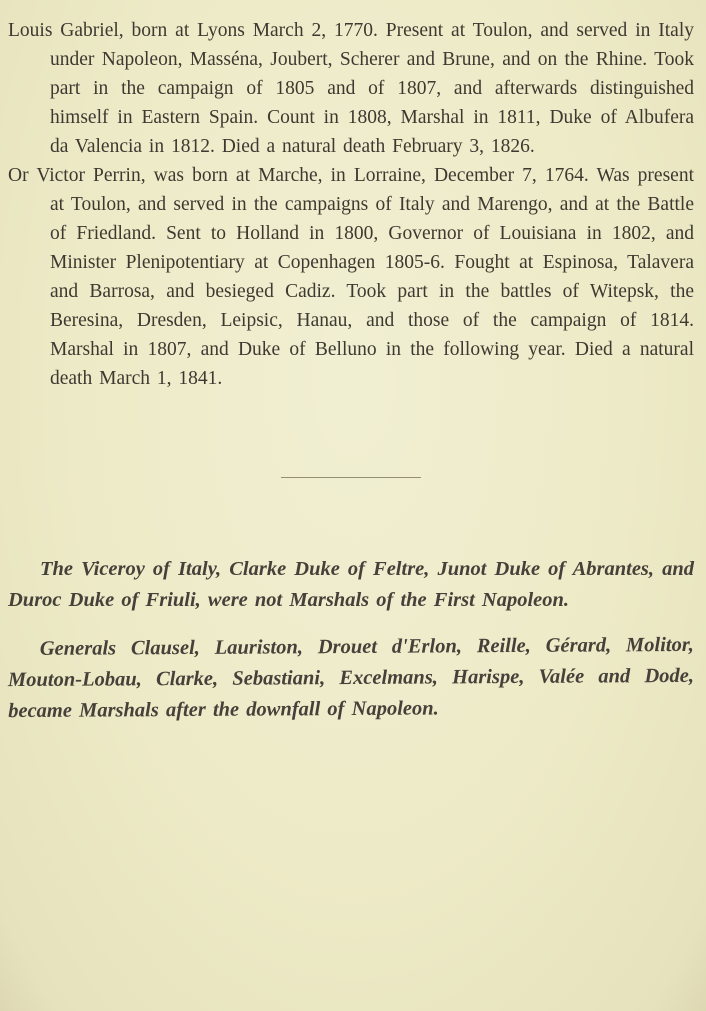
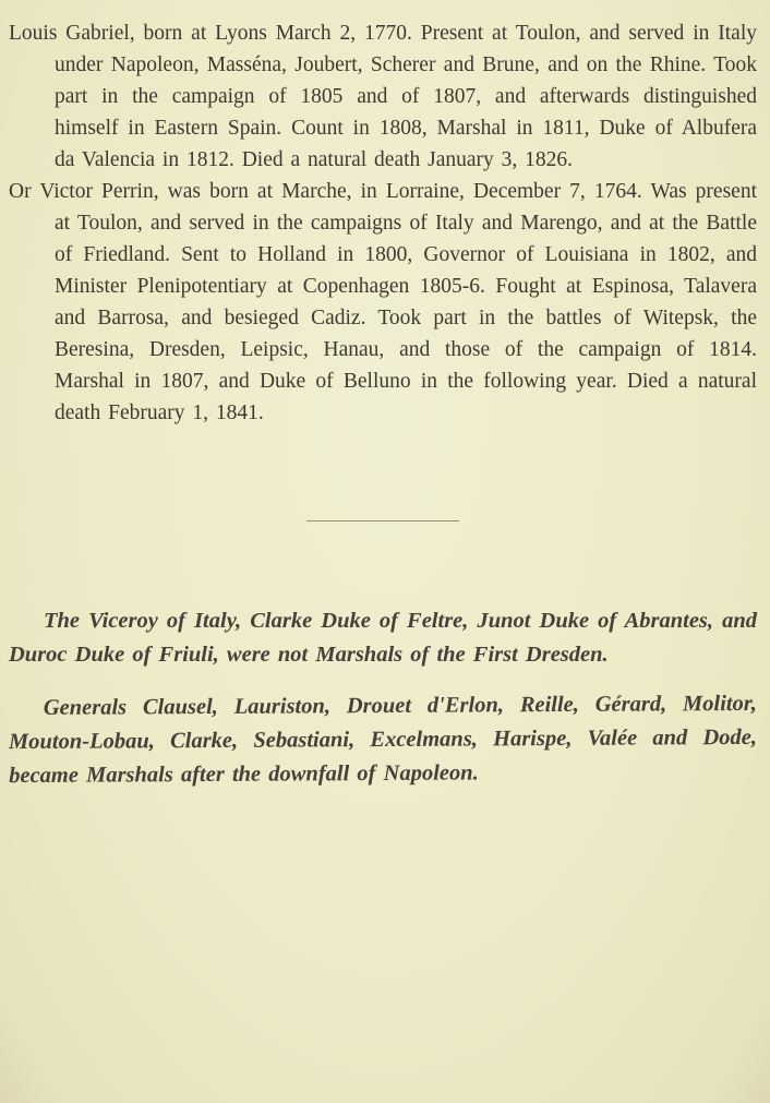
- Louis Gabriel, born at Lyons March 2, 1770. Present at Toulon, and served in Italy under Napoleon, Masséna, Joubert, Scherer and Brune, and on the Rhine. Took part in the campaign of 1805 and of 1807, and afterwards distinguished himself in Eastern Spain. Count in 1808, Marshal in 1811, Duke of Albufera da Valencia in 1812. Died a natural death February 3, 1826.
+ Louis Gabriel, born at Lyons March 2, 1770. Present at Toulon, and served in Italy under Napoleon, Masséna, Joubert, Scherer and Brune, and on the Rhine. Took part in the campaign of 1805 and of 1807, and afterwards distinguished himself in Eastern Spain. Count in 1808, Marshal in 1811, Duke of Albufera da Valencia in 1812. Died a natural death January 3, 1826.
- Or Victor Perrin, was born at Marche, in Lorraine, December 7, 1764. Was present at Toulon, and served in the campaigns of Italy and Marengo, and at the Battle of Friedland. Sent to Holland in 1800, Governor of Louisiana in 1802, and Minister Plenipotentiary at Copenhagen 1805-6. Fought at Espinosa, Talavera and Barrosa, and besieged Cadiz. Took part in the battles of Witepsk, the Beresina, Dresden, Leipsic, Hanau, and those of the campaign of 1814. Marshal in 1807, and Duke of Belluno in the following year. Died a natural death March 1, 1841.
+ Or Victor Perrin, was born at Marche, in Lorraine, December 7, 1764. Was present at Toulon, and served in the campaigns of Italy and Marengo, and at the Battle of Friedland. Sent to Holland in 1800, Governor of Louisiana in 1802, and Minister Plenipotentiary at Copenhagen 1805-6. Fought at Espinosa, Talavera and Barrosa, and besieged Cadiz. Took part in the battles of Witepsk, the Beresina, Dresden, Leipsic, Hanau, and those of the campaign of 1814. Marshal in 1807, and Duke of Belluno in the following year. Died a natural death February 1, 1841.
- The Viceroy of Italy, Clarke Duke of Feltre, Junot Duke of Abrantes, and Duroc Duke of Friuli, were not Marshals of the First Napoleon.
+ The Viceroy of Italy, Clarke Duke of Feltre, Junot Duke of Abrantes, and Duroc Duke of Friuli, were not Marshals of the First Dresden.
  Generals Clausel, Lauriston, Drouet d'Erlon, Reille, Gérard, Molitor, Mouton-Lobau, Clarke, Sebastiani, Excelmans, Harispe, Valée and Dode, became Marshals after the downfall of Napoleon.
